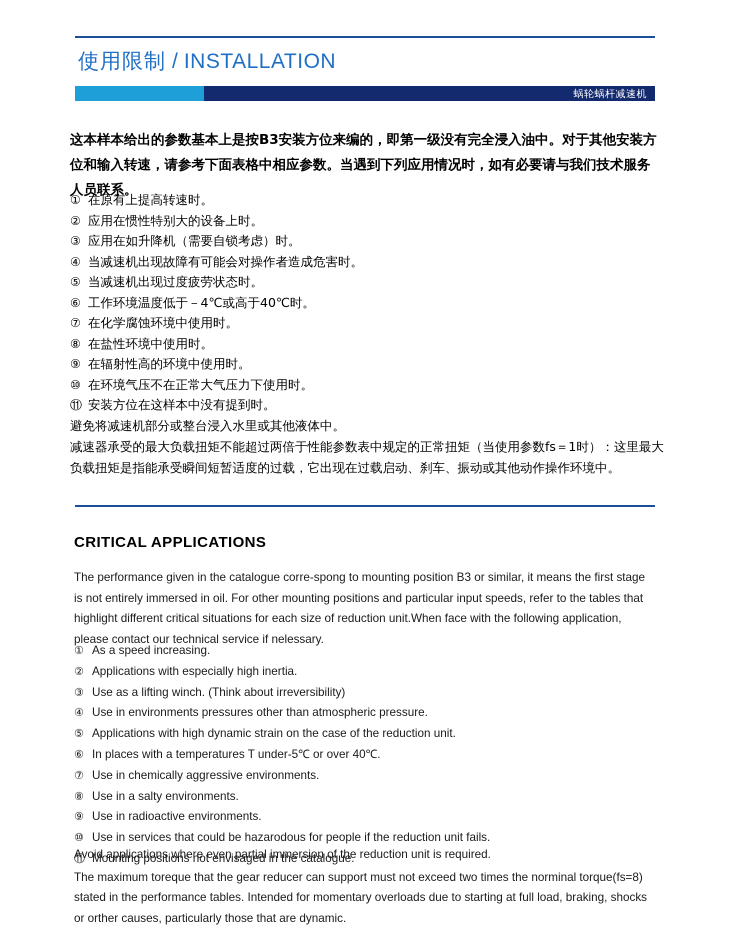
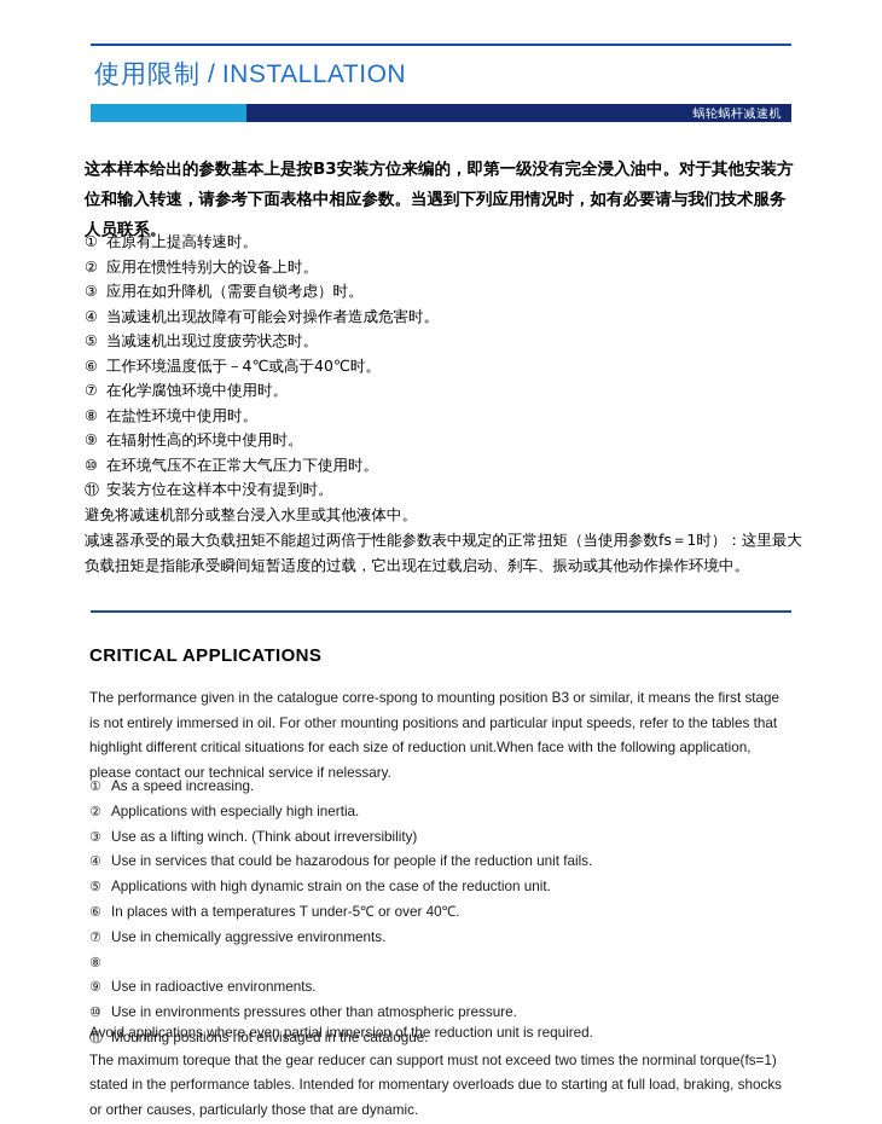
  使用限制
  /
  INSTALLATION
  蜗轮蜗杆减速机
  这本样本给出的参数基本上是按B3安装方位来编的，即第一级没有完全浸入油中。对于其他安装方位和输入转速，请参考下面表格中相应参数。当遇到下列应用情况时，如有必要请与我们技术服务人员联系。
  ①
  在原有上提高转速时。
  ②
  应用在惯性特别大的设备上时。
  ③
  应用在如升降机（需要自锁考虑）时。
  ④
  当减速机出现故障有可能会对操作者造成危害时。
  ⑤
  当减速机出现过度疲劳状态时。
  ⑥
  工作环境温度低于－4℃或高于40℃时。
  ⑦
  在化学腐蚀环境中使用时。
  ⑧
  在盐性环境中使用时。
  ⑨
  在辐射性高的环境中使用时。
  ⑩
  在环境气压不在正常大气压力下使用时。
  ⑪
  安装方位在这样本中没有提到时。
  避免将减速机部分或整台浸入水里或其他液体中。
  减速器承受的最大负载扭矩不能超过两倍于性能参数表中规定的正常扭矩（当使用参数fs＝1时）：这里最大负载扭矩是指能承受瞬间短暂适度的过载，它出现在过载启动、刹车、振动或其他动作操作环境中。
  CRITICAL APPLICATIONS
  The performance given in the catalogue corre-spong to mounting position B3 or similar, it means the first stage is not entirely immersed in oil. For other mounting positions and particular input speeds, refer to the tables that highlight different critical situations for each size of reduction unit.When face with the following application, please contact our technical service if nelessary.
  ①
  As a speed increasing.
  ②
  Applications with especially high inertia.
  ③
  Use as a lifting winch. (Think about irreversibility)
  ④
- Use in environments pressures other than atmospheric pressure.
+ Use in services that could be hazarodous for people if the reduction unit fails.
  ⑤
  Applications with high dynamic strain on the case of the reduction unit.
  ⑥
  In places with a temperatures T under-5℃ or over 40℃.
  ⑦
  Use in chemically aggressive environments.
  ⑧
- Use in a salty environments.
  ⑨
  Use in radioactive environments.
  ⑩
- Use in services that could be hazarodous for people if the reduction unit fails.
+ Use in environments pressures other than atmospheric pressure.
  ⑪
  Mounting positions not envisaged in the catalogue.
  Avoid applications where even partial immersion of the reduction unit is required.
- The maximum toreque that the gear reducer can support must not exceed two times the norminal torque(fs=8) stated in the performance tables. Intended for momentary overloads due to starting at full load, braking, shocks or orther causes, particularly those that are dynamic.
+ The maximum toreque that the gear reducer can support must not exceed two times the norminal torque(fs=1) stated in the performance tables. Intended for momentary overloads due to starting at full load, braking, shocks or orther causes, particularly those that are dynamic.
